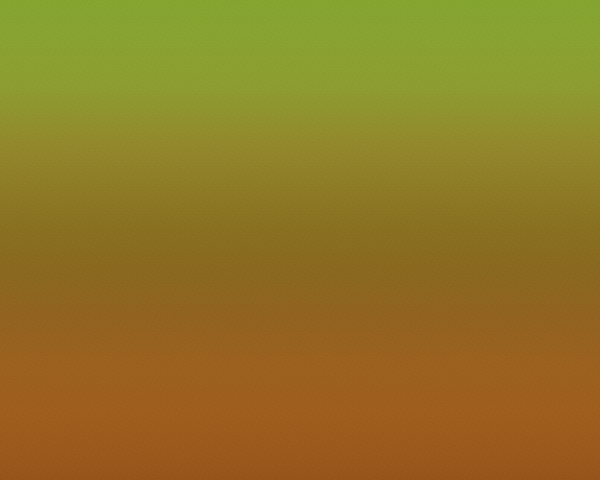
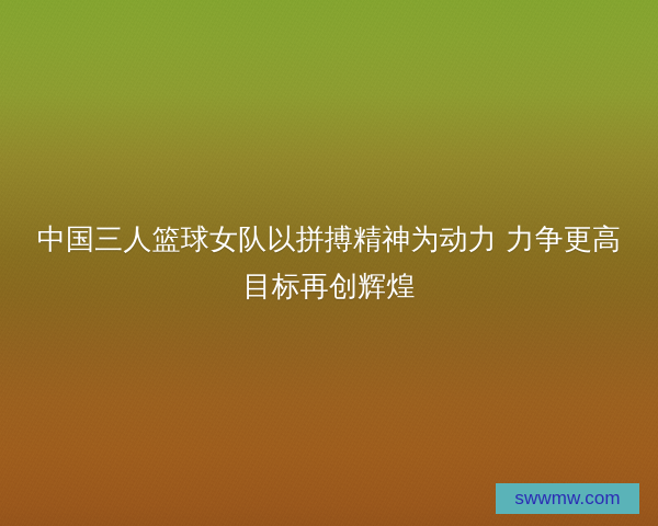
+ 中国三人篮球女队以拼搏精神为动力 力争更高目标再创辉煌
+ swwmw.com
